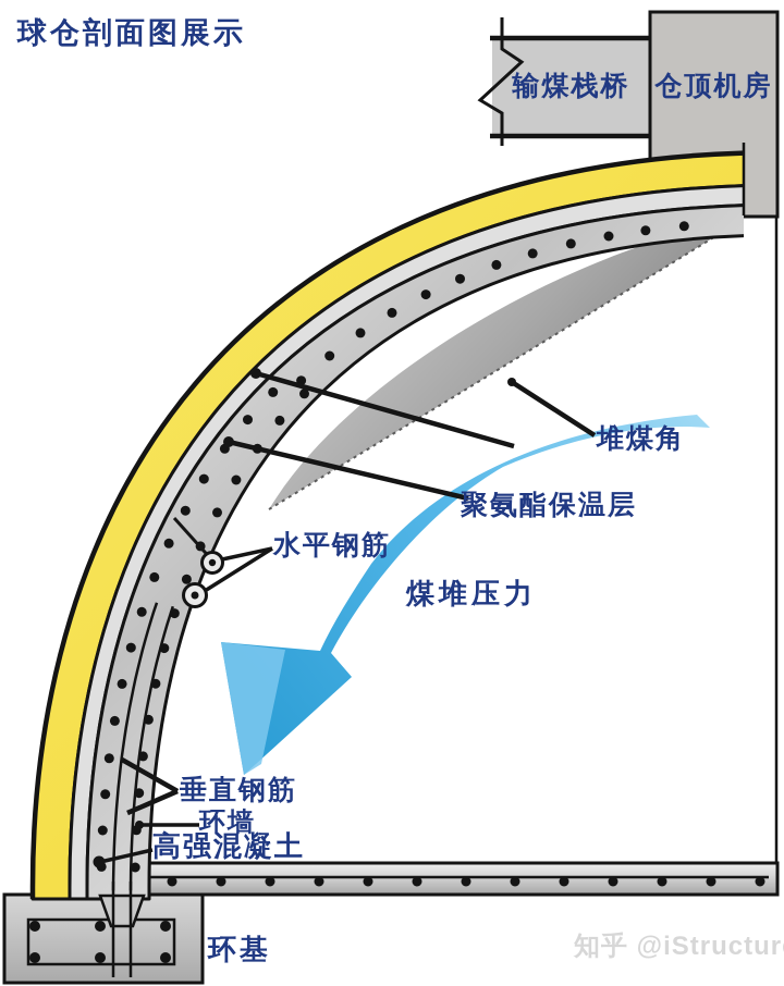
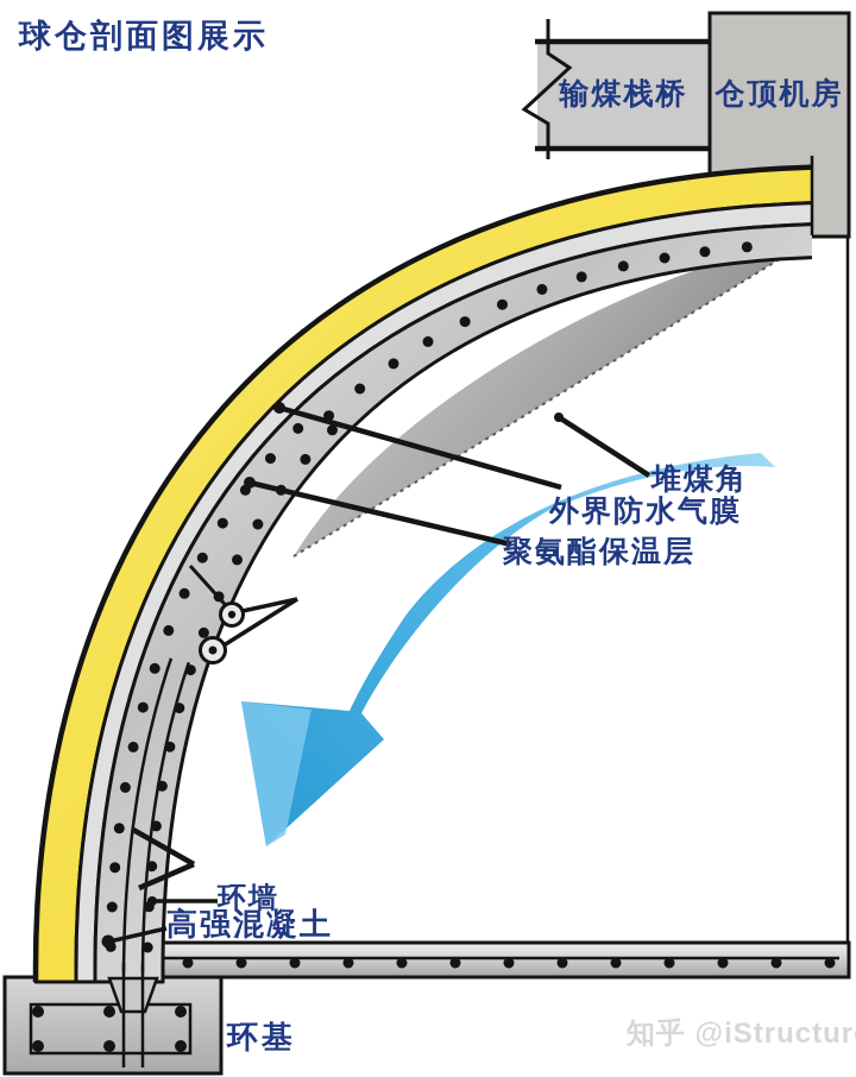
  球仓剖面图展示
  输煤栈桥
  仓顶机房
  堆煤角
+ 外界防水气膜
  聚氨酯保温层
- 水平钢筋
- 煤堆压力
- 垂直钢筋
  环墙
  高强混凝土
  环基
  知乎 @iStructur
